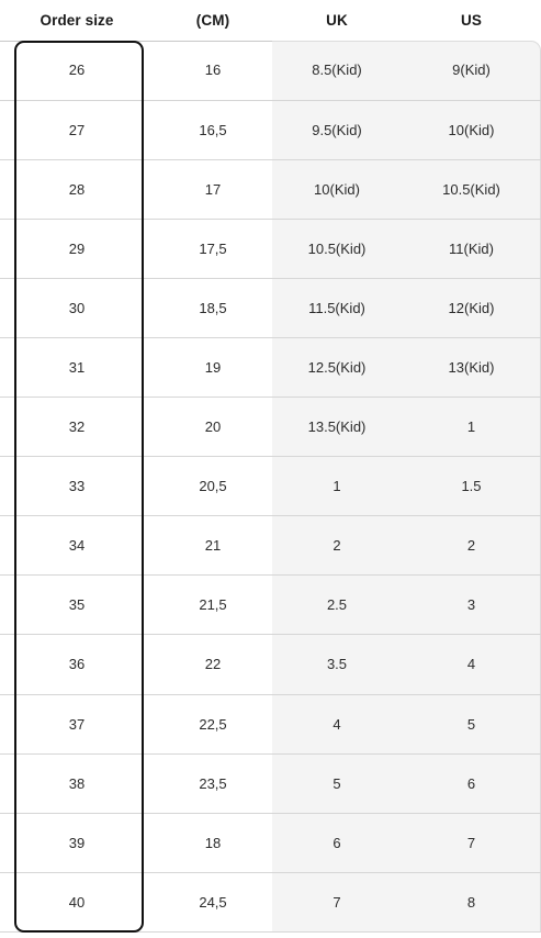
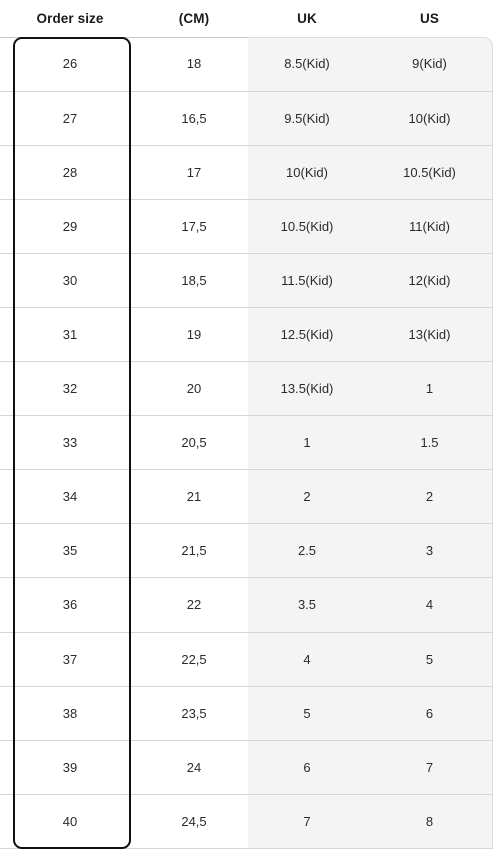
  Order size
  (CM)
  UK
  US
- 26	16	8.5(Kid)	9(Kid)
+ 26	18	8.5(Kid)	9(Kid)
  27	16,5	9.5(Kid)	10(Kid)
  28	17	10(Kid)	10.5(Kid)
  29	17,5	10.5(Kid)	11(Kid)
  30	18,5	11.5(Kid)	12(Kid)
  31	19	12.5(Kid)	13(Kid)
  32	20	13.5(Kid)	1
  33	20,5	1	1.5
  34	21	2	2
  35	21,5	2.5	3
  36	22	3.5	4
  37	22,5	4	5
  38	23,5	5	6
- 39	18	6	7
+ 39	24	6	7
  40	24,5	7	8
